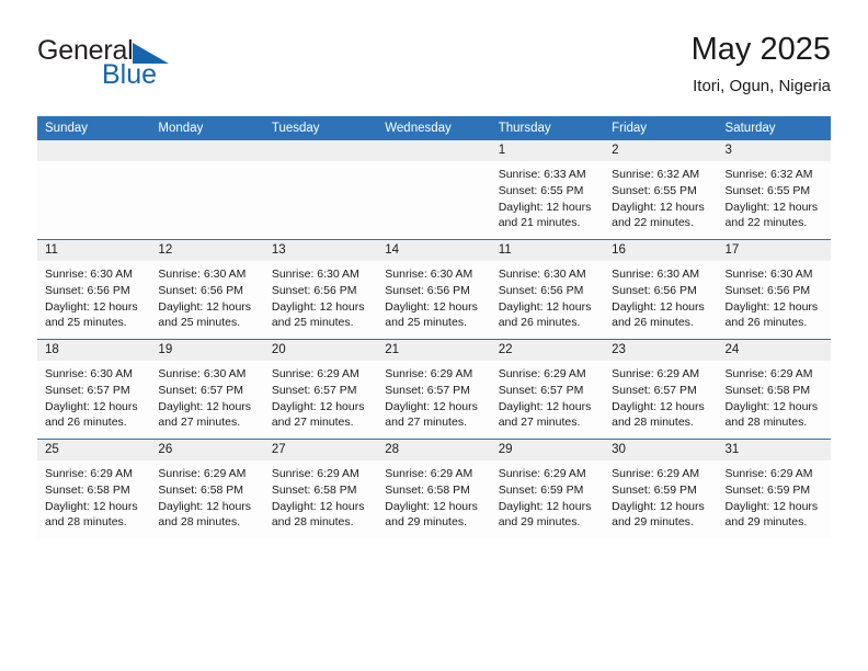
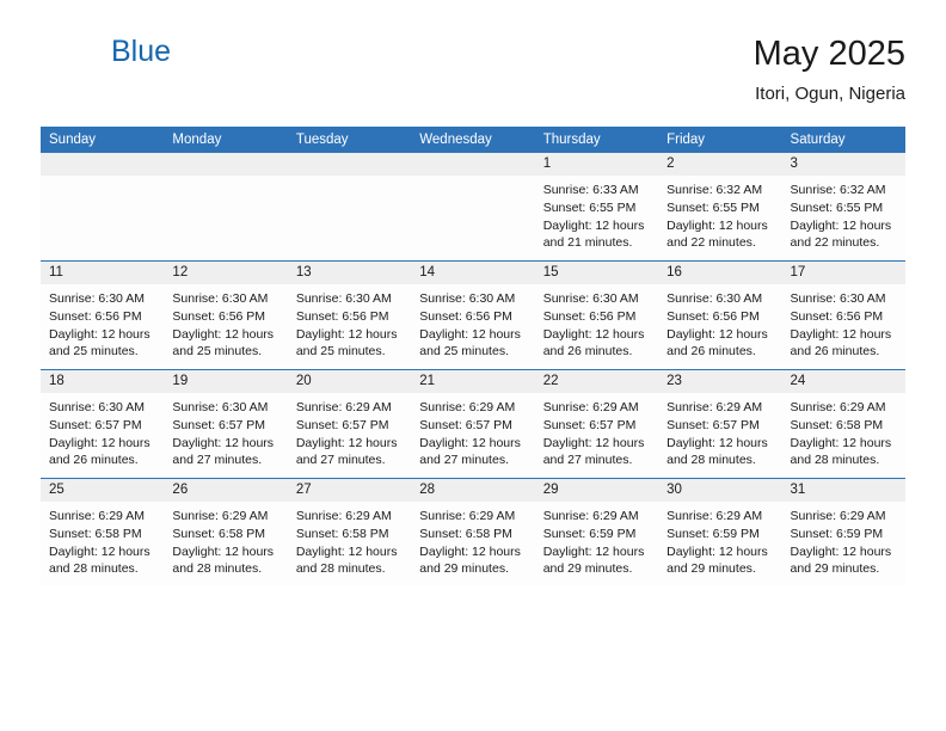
- General
  Blue
  May 2025
  Itori, Ogun, Nigeria
  Sunday	Monday	Tuesday	Wednesday	Thursday	Friday	Saturday
  				1Sunrise: 6:33 AMSunset: 6:55 PMDaylight: 12 hoursand 21 minutes.	2Sunrise: 6:32 AMSunset: 6:55 PMDaylight: 12 hoursand 22 minutes.	3Sunrise: 6:32 AMSunset: 6:55 PMDaylight: 12 hoursand 22 minutes.
- 11Sunrise: 6:30 AMSunset: 6:56 PMDaylight: 12 hoursand 25 minutes.	12Sunrise: 6:30 AMSunset: 6:56 PMDaylight: 12 hoursand 25 minutes.	13Sunrise: 6:30 AMSunset: 6:56 PMDaylight: 12 hoursand 25 minutes.	14Sunrise: 6:30 AMSunset: 6:56 PMDaylight: 12 hoursand 25 minutes.	11Sunrise: 6:30 AMSunset: 6:56 PMDaylight: 12 hoursand 26 minutes.	16Sunrise: 6:30 AMSunset: 6:56 PMDaylight: 12 hoursand 26 minutes.	17Sunrise: 6:30 AMSunset: 6:56 PMDaylight: 12 hoursand 26 minutes.
+ 11Sunrise: 6:30 AMSunset: 6:56 PMDaylight: 12 hoursand 25 minutes.	12Sunrise: 6:30 AMSunset: 6:56 PMDaylight: 12 hoursand 25 minutes.	13Sunrise: 6:30 AMSunset: 6:56 PMDaylight: 12 hoursand 25 minutes.	14Sunrise: 6:30 AMSunset: 6:56 PMDaylight: 12 hoursand 25 minutes.	15Sunrise: 6:30 AMSunset: 6:56 PMDaylight: 12 hoursand 26 minutes.	16Sunrise: 6:30 AMSunset: 6:56 PMDaylight: 12 hoursand 26 minutes.	17Sunrise: 6:30 AMSunset: 6:56 PMDaylight: 12 hoursand 26 minutes.
  18Sunrise: 6:30 AMSunset: 6:57 PMDaylight: 12 hoursand 26 minutes.	19Sunrise: 6:30 AMSunset: 6:57 PMDaylight: 12 hoursand 27 minutes.	20Sunrise: 6:29 AMSunset: 6:57 PMDaylight: 12 hoursand 27 minutes.	21Sunrise: 6:29 AMSunset: 6:57 PMDaylight: 12 hoursand 27 minutes.	22Sunrise: 6:29 AMSunset: 6:57 PMDaylight: 12 hoursand 27 minutes.	23Sunrise: 6:29 AMSunset: 6:57 PMDaylight: 12 hoursand 28 minutes.	24Sunrise: 6:29 AMSunset: 6:58 PMDaylight: 12 hoursand 28 minutes.
  25Sunrise: 6:29 AMSunset: 6:58 PMDaylight: 12 hoursand 28 minutes.	26Sunrise: 6:29 AMSunset: 6:58 PMDaylight: 12 hoursand 28 minutes.	27Sunrise: 6:29 AMSunset: 6:58 PMDaylight: 12 hoursand 28 minutes.	28Sunrise: 6:29 AMSunset: 6:58 PMDaylight: 12 hoursand 29 minutes.	29Sunrise: 6:29 AMSunset: 6:59 PMDaylight: 12 hoursand 29 minutes.	30Sunrise: 6:29 AMSunset: 6:59 PMDaylight: 12 hoursand 29 minutes.	31Sunrise: 6:29 AMSunset: 6:59 PMDaylight: 12 hoursand 29 minutes.
